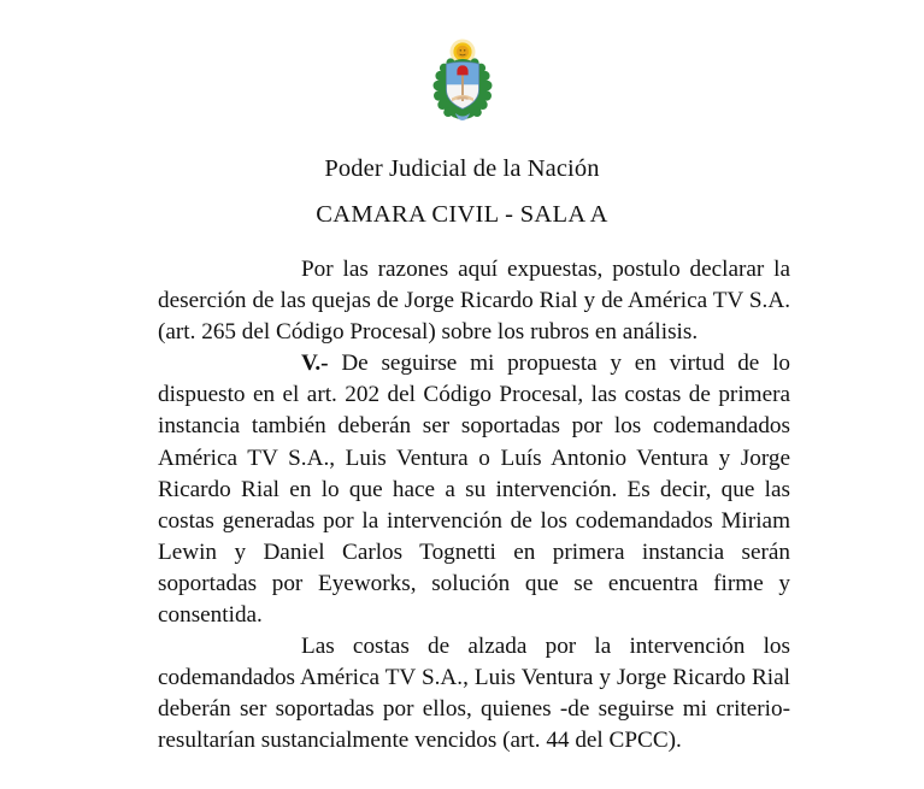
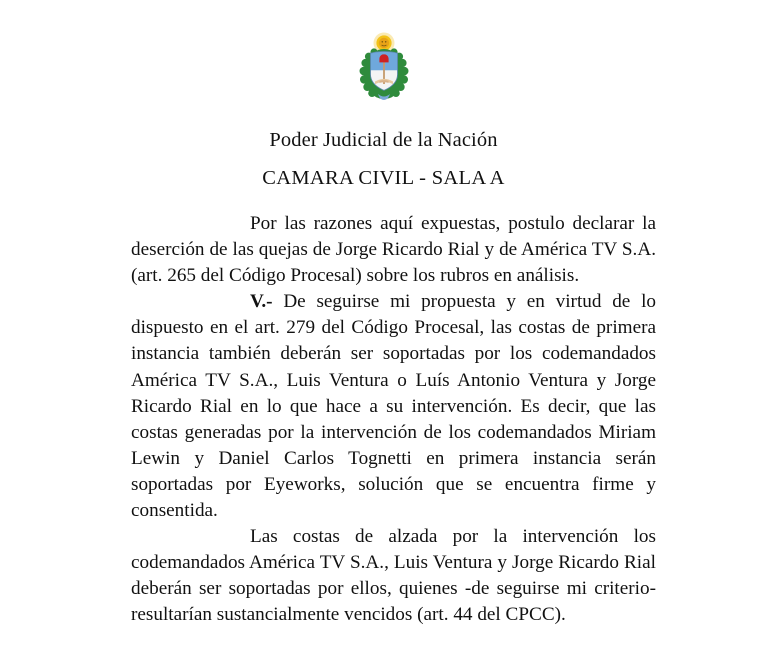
  Poder Judicial de la Nación
  CAMARA CIVIL - SALA A
  Por las razones aquí expuestas, postulo declarar la deserción de las quejas de Jorge Ricardo Rial y de América TV S.A. (art. 265 del Código Procesal) sobre los rubros en análisis.
- V.- De seguirse mi propuesta y en virtud de lo dispuesto en el art. 202 del Código Procesal, las costas de primera instancia también deberán ser soportadas por los codemandados América TV S.A., Luis Ventura o Luís Antonio Ventura y Jorge Ricardo Rial en lo que hace a su intervención. Es decir, que las costas generadas por la intervención de los codemandados Miriam Lewin y Daniel Carlos Tognetti en primera instancia serán soportadas por Eyeworks, solución que se encuentra firme y consentida.
+ V.- De seguirse mi propuesta y en virtud de lo dispuesto en el art. 279 del Código Procesal, las costas de primera instancia también deberán ser soportadas por los codemandados América TV S.A., Luis Ventura o Luís Antonio Ventura y Jorge Ricardo Rial en lo que hace a su intervención. Es decir, que las costas generadas por la intervención de los codemandados Miriam Lewin y Daniel Carlos Tognetti en primera instancia serán soportadas por Eyeworks, solución que se encuentra firme y consentida.
  Las costas de alzada por la intervención los codemandados América TV S.A., Luis Ventura y Jorge Ricardo Rial deberán ser soportadas por ellos, quienes -de seguirse mi criterio- resultarían sustancialmente vencidos (art. 44 del CPCC).
